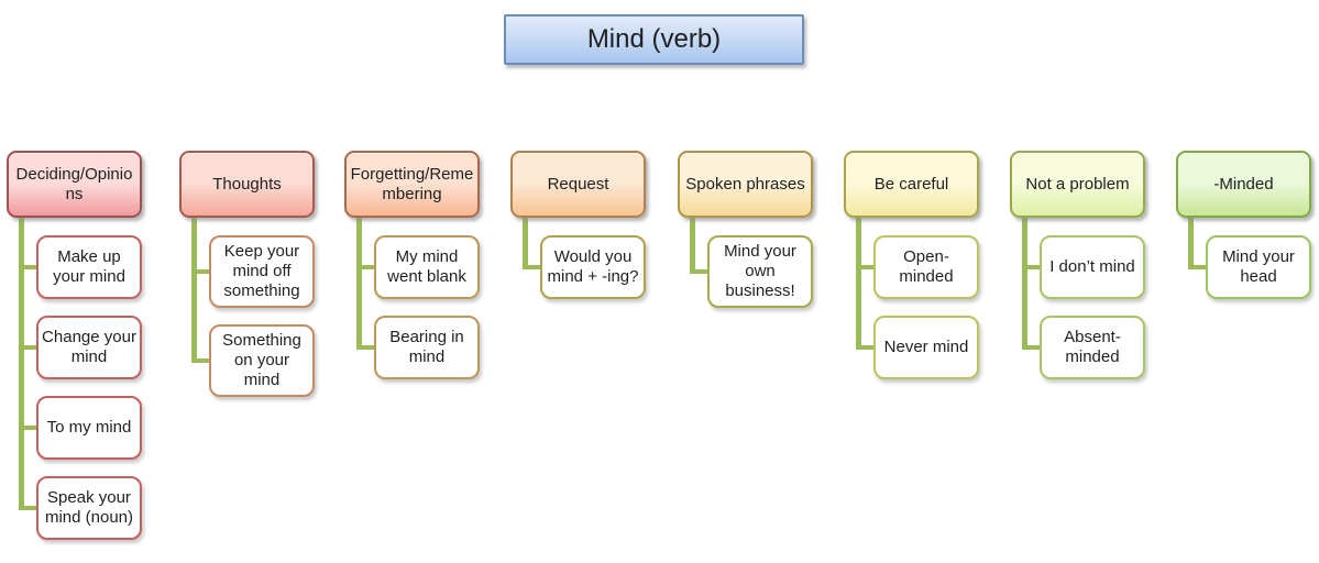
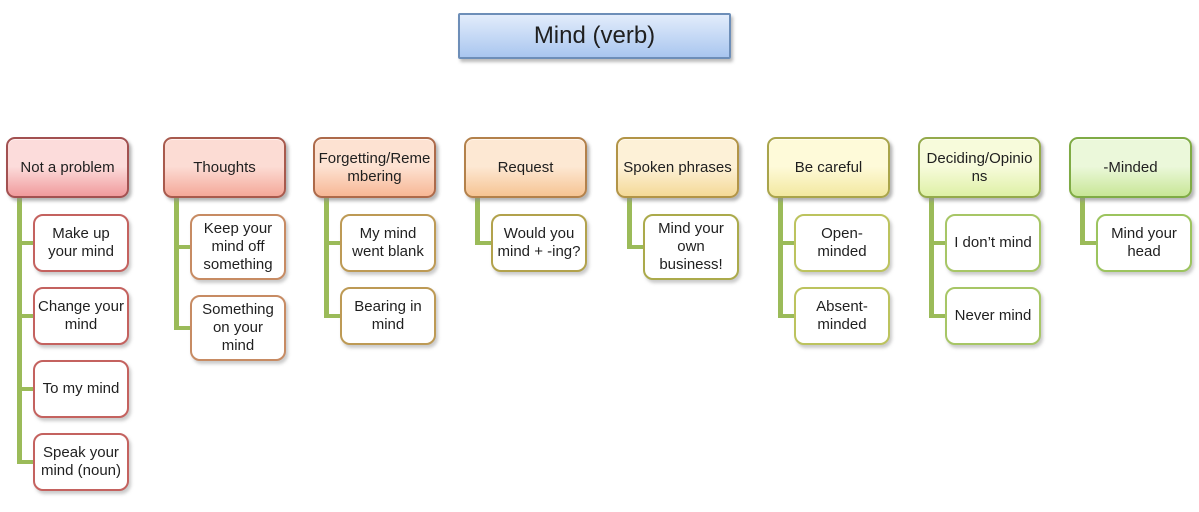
  Mind (verb)
- Deciding/Opinions
+ Not a problem
  Make up your mind
  Change your mind
  To my mind
  Speak your mind (noun)
  Thoughts
  Keep your mind off something
  Something on your mind
  Forgetting/Remembering
  My mind went blank
  Bearing in mind
  Request
  Would you mind + -ing?
  Spoken phrases
  Mind your own business!
  Be careful
  Open-minded
- Never mind
+ Absent-minded
- Not a problem
+ Deciding/Opinions
  I don’t mind
- Absent-minded
+ Never mind
  -Minded
  Mind your head
